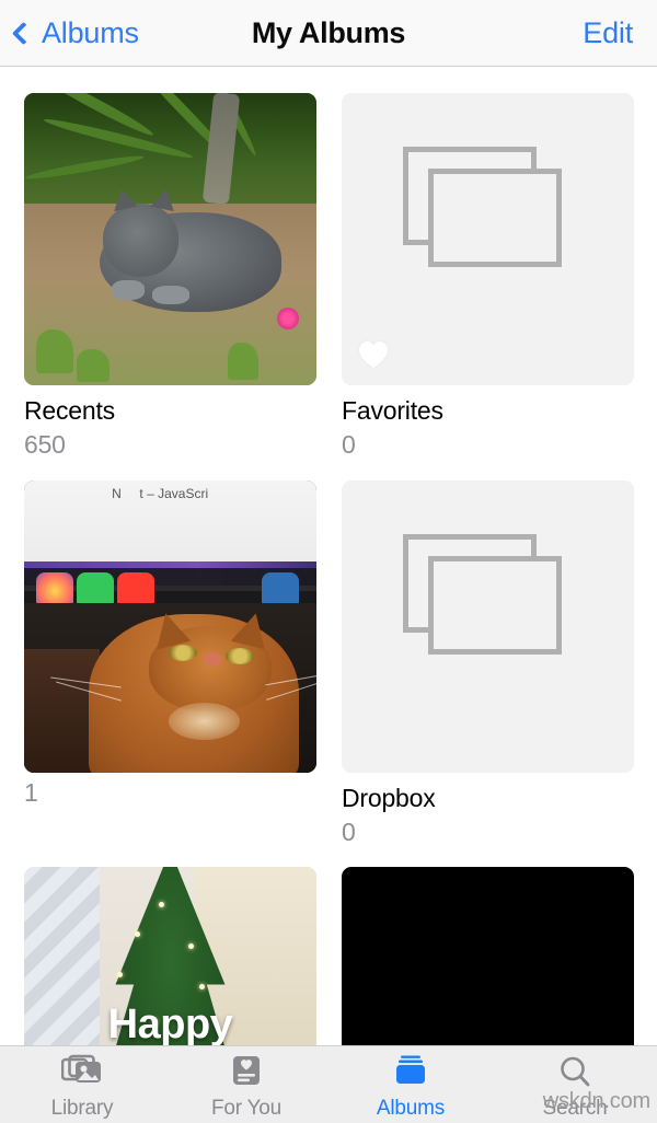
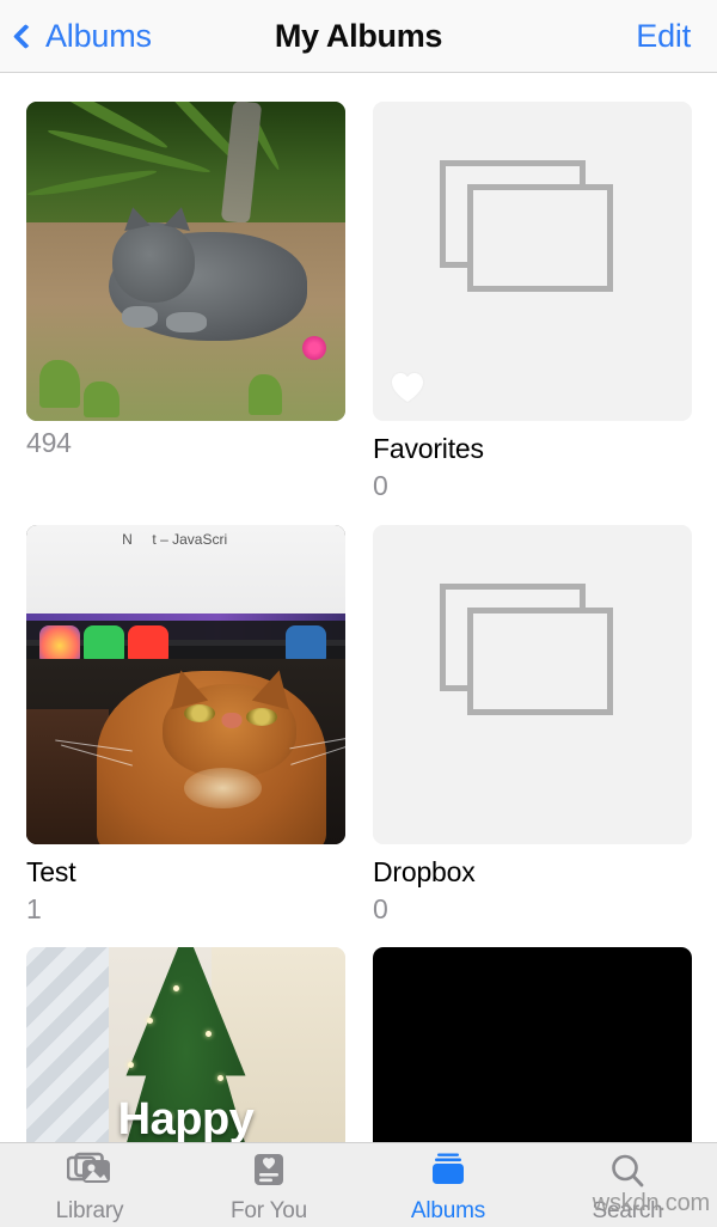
  Albums
  My Albums
  Edit
- Recents
- 650
+ 494
  Favorites
  0
  N t – JavaScri
+ Test
  1
  Dropbox
  0
  Happy
  Library
  For You
  Albums
  Search
  wskdn.com
